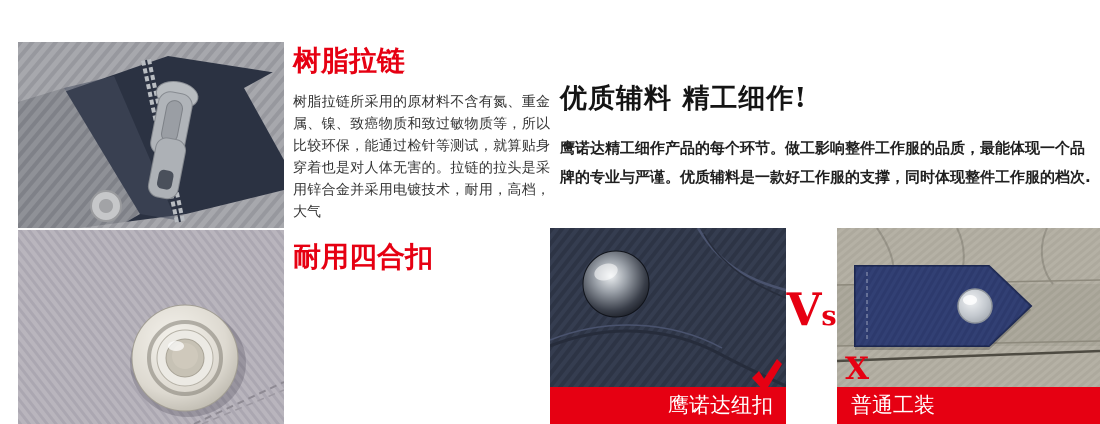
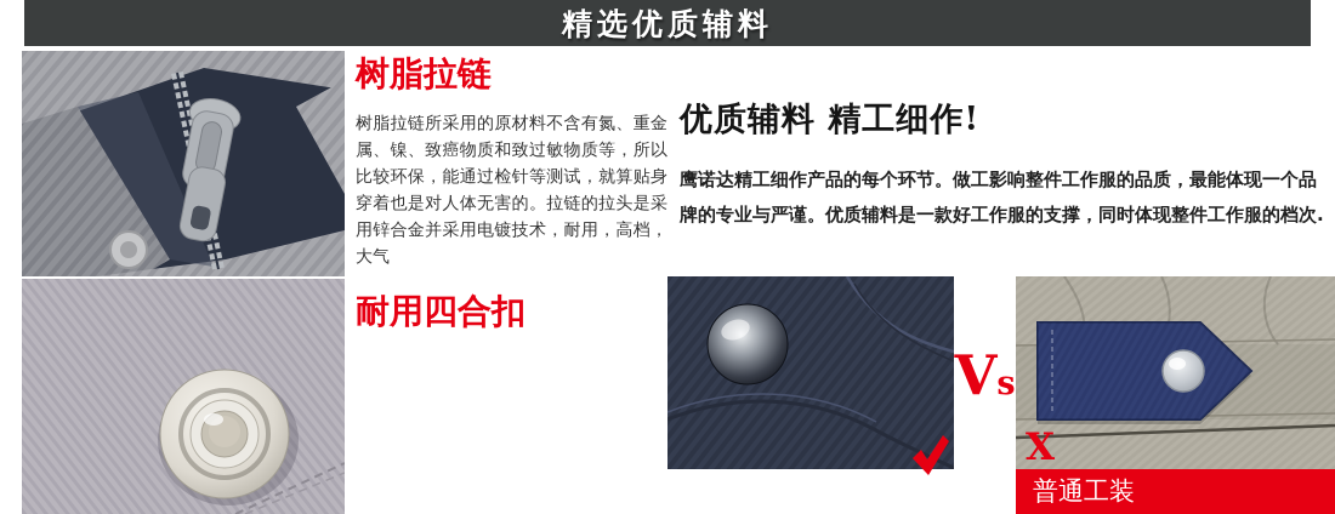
+ 精选优质辅料
  树脂拉链
  树脂拉链所采用的原材料不含有氮、重金属、镍、致癌物质和致过敏物质等，所以比较环保，能通过检针等测试，就算贴身穿着也是对人体无害的。拉链的拉头是采用锌合金并采用电镀技术，耐用，高档，大气
  优质辅料 精工细作!
  鹰诺达精工细作产品的每个环节。做工影响整件工作服的品质，最能体现一个品牌的专业与严谨。优质辅料是一款好工作服的支撑，同时体现整件工作服的档次.
  耐用四合扣
- 鹰诺达纽扣
  Vs
  X
  普通工装
